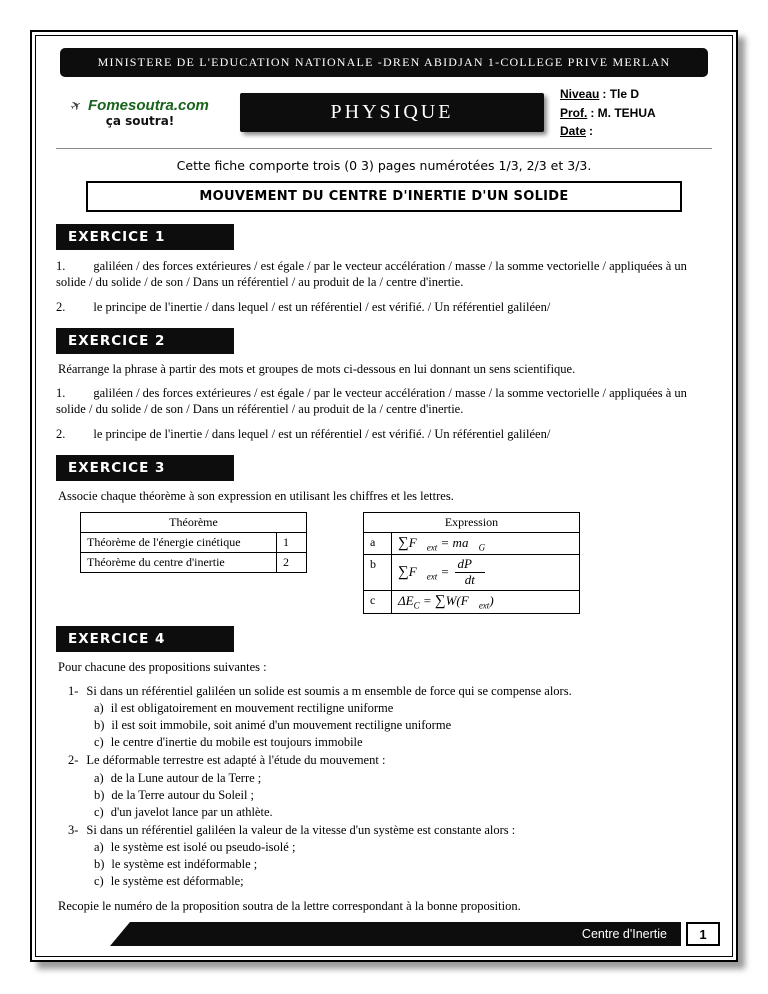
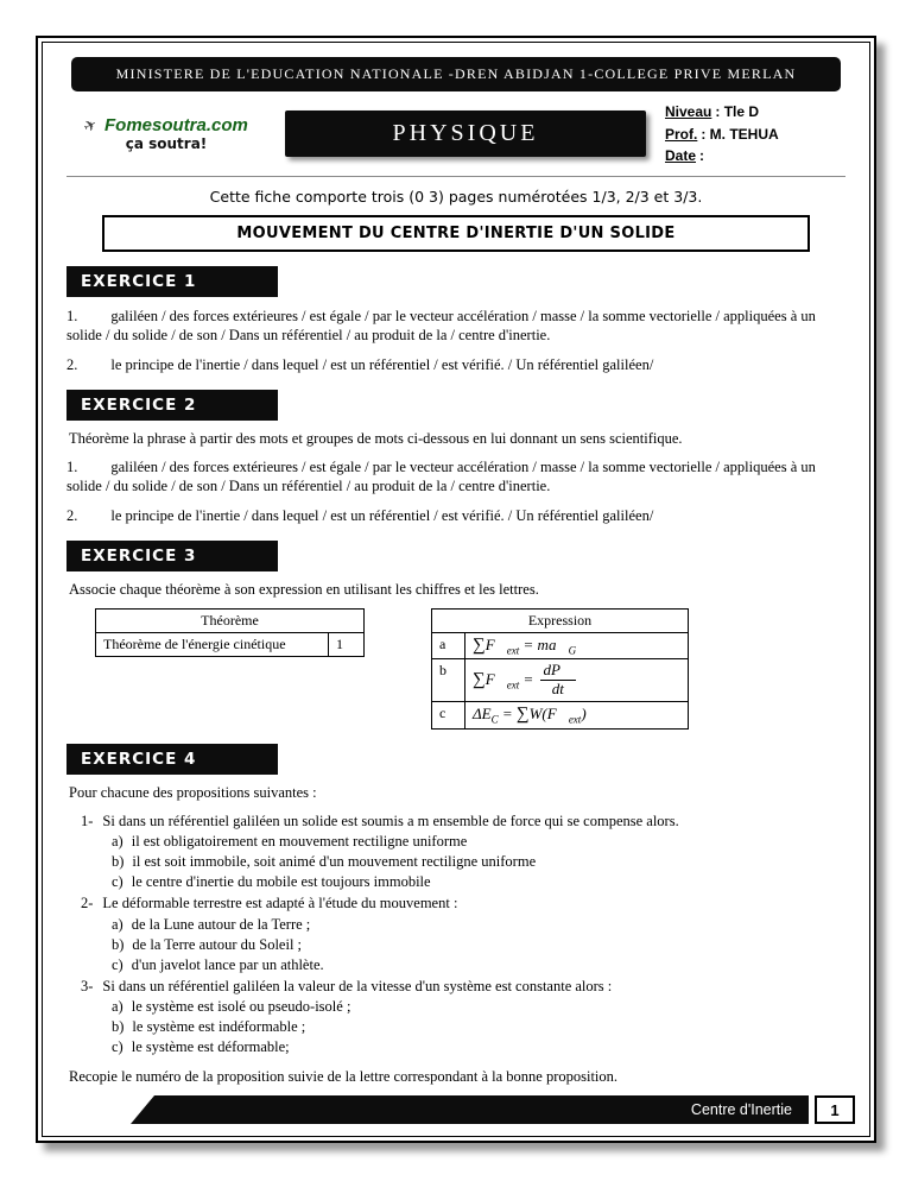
  MINISTERE DE L'EDUCATION NATIONALE -DREN ABIDJAN 1-COLLEGE PRIVE MERLAN
  ça soutra!
  PHYSIQUE
  Niveau : Tle D
  Prof. : M. TEHUA
  Date :
  Cette fiche comporte trois (0 3) pages numérotées 1/3, 2/3 et 3/3.
  MOUVEMENT DU CENTRE D'INERTIE D'UN SOLIDE
  EXERCICE 1
  1. galiléen / des forces extérieures / est égale / par le vecteur accélération / masse / la somme vectorielle / appliquées à un solide / du solide / de son / Dans un référentiel / au produit de la / centre d'inertie.
  2. le principe de l'inertie / dans lequel / est un référentiel / est vérifié. / Un référentiel galiléen/
  EXERCICE 2
- Réarrange la phrase à partir des mots et groupes de mots ci-dessous en lui donnant un sens scientifique.
+ Théorème la phrase à partir des mots et groupes de mots ci-dessous en lui donnant un sens scientifique.
  1. galiléen / des forces extérieures / est égale / par le vecteur accélération / masse / la somme vectorielle / appliquées à un solide / du solide / de son / Dans un référentiel / au produit de la / centre d'inertie.
  2. le principe de l'inertie / dans lequel / est un référentiel / est vérifié. / Un référentiel galiléen/
  EXERCICE 3
  Associe chaque théorème à son expression en utilisant les chiffres et les lettres.
  Théorème
  Théorème de l'énergie cinétique	1
- Théorème du centre d'inertie	2
  Expression
  a	∑F⃗ext = ma⃗G
  b	∑F⃗ext = dP⃗dt
  c	ΔEC = ∑W(F⃗ext)
  EXERCICE 4
  Pour chacune des propositions suivantes :
  1- Si dans un référentiel galiléen un solide est soumis a m ensemble de force qui se compense alors.
  a) il est obligatoirement en mouvement rectiligne uniforme
  b) il est soit immobile, soit animé d'un mouvement rectiligne uniforme
  c) le centre d'inertie du mobile est toujours immobile
  2- Le déformable terrestre est adapté à l'étude du mouvement :
  a) de la Lune autour de la Terre ;
  b) de la Terre autour du Soleil ;
  c) d'un javelot lance par un athlète.
  3- Si dans un référentiel galiléen la valeur de la vitesse d'un système est constante alors :
  a) le système est isolé ou pseudo-isolé ;
  b) le système est indéformable ;
  c) le système est déformable;
- Recopie le numéro de la proposition soutra de la lettre correspondant à la bonne proposition.
+ Recopie le numéro de la proposition suivie de la lettre correspondant à la bonne proposition.
  Centre d'Inertie
  1
